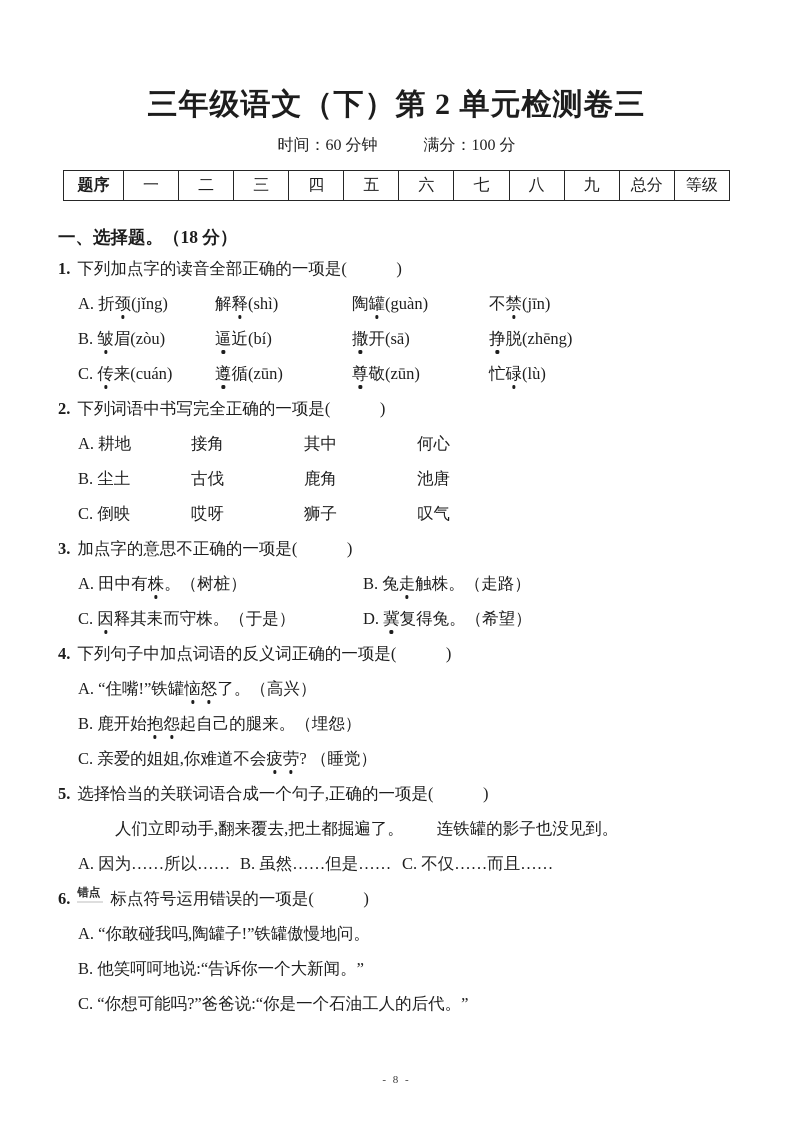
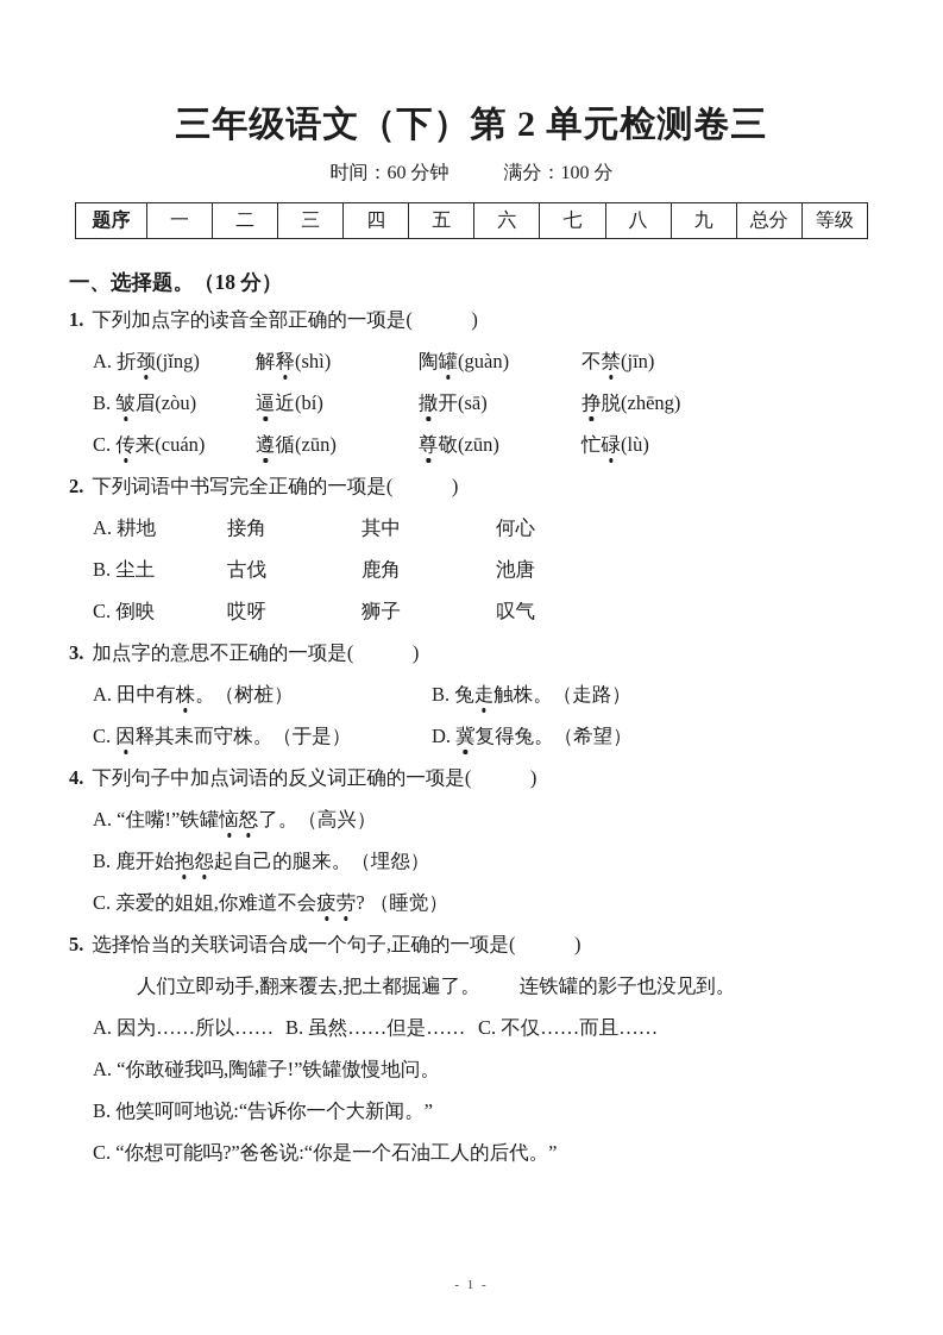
  三年级语文（下）第 2 单元检测卷三
  时间：60 分钟
  满分：100 分
  题序	一	二	三	四	五	六	七	八	九	总分	等级
  一、选择题。（18 分）
  1.
  下列加点字的读音全部正确的一项是( )
  A. 折颈(jǐng)
  解释(shì)
  陶罐(guàn)
  不禁(jīn)
  B. 皱眉(zòu)
  逼近(bí)
  撒开(sā)
  挣脱(zhēng)
  C. 传来(cuán)
  遵循(zūn)
  尊敬(zūn)
  忙碌(lù)
  2.
  下列词语中书写完全正确的一项是( )
  A. 耕地
  接角
  其中
  何心
  B. 尘土
  古伐
  鹿角
  池唐
  C. 倒映
  哎呀
  狮子
  叹气
  3.
  加点字的意思不正确的一项是( )
  A. 田中有株。（树桩）
  B. 兔走触株。（走路）
  C. 因释其耒而守株。（于是）
  D. 冀复得兔。（希望）
  4.
  下列句子中加点词语的反义词正确的一项是( )
  A. “住嘴!”铁罐恼怒了。（高兴）
  B. 鹿开始抱怨起自己的腿来。（埋怨）
  C. 亲爱的姐姐,你难道不会疲劳? （睡觉）
  5.
  选择恰当的关联词语合成一个句子,正确的一项是( )
  人们立即动手,翻来覆去,把土都掘遍了。 连铁罐的影子也没见到。
  A. 因为……所以……
  B. 虽然……但是……
  C. 不仅……而且……
- 6.
- 错点
- 标点符号运用错误的一项是( )
  A. “你敢碰我吗,陶罐子!”铁罐傲慢地问。
  B. 他笑呵呵地说:“告诉你一个大新闻。”
  C. “你想可能吗?”爸爸说:“你是一个石油工人的后代。”
- - 8 -
+ - 1 -
